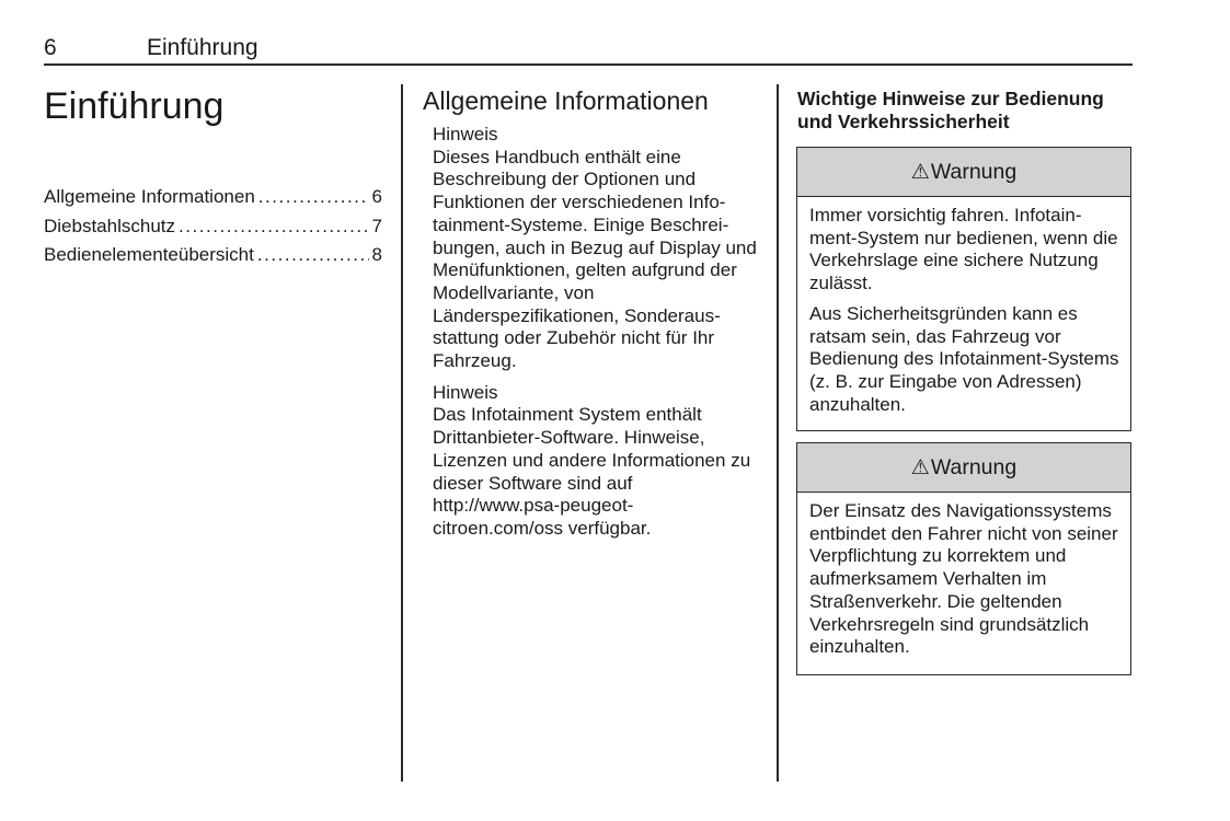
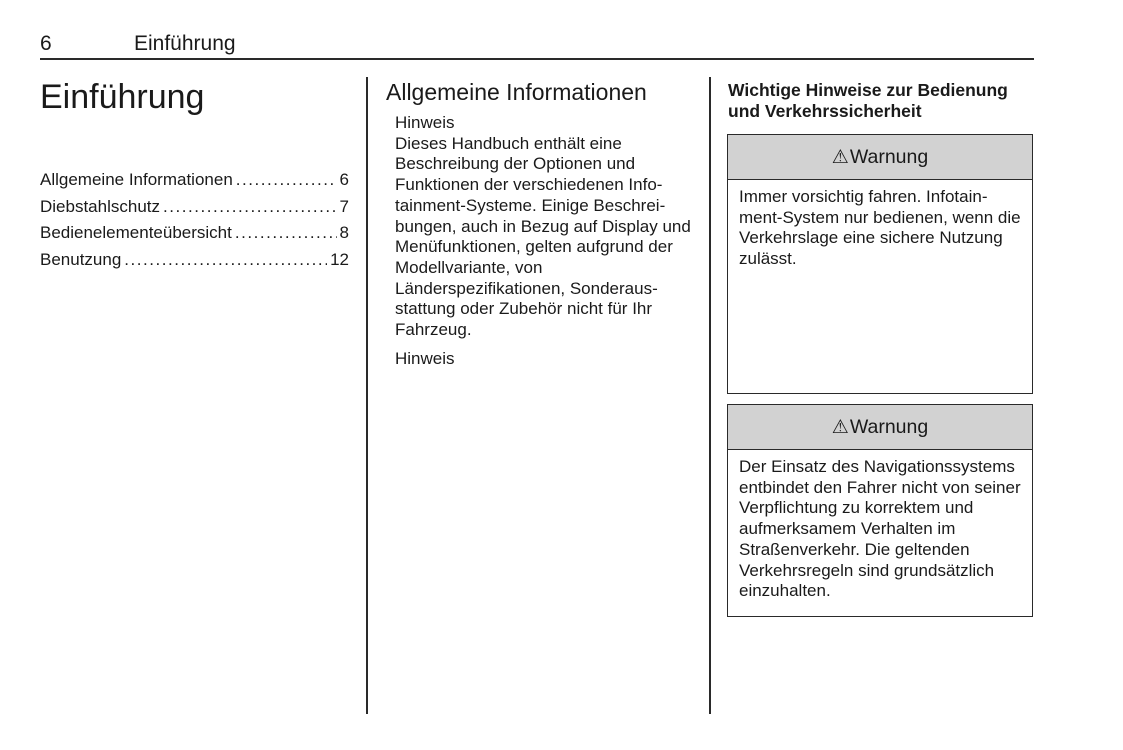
  6
  Einführung
  Einführung
  Allgemeine Informationen
  6
  Diebstahlschutz
  7
  Bedienelementeübersicht
  8
+ Benutzung
+ 12
  Allgemeine Informationen
  Hinweis
  Dieses Handbuch enthält eine Beschreibung der Optionen und Funktionen der verschiedenen Info­tainment-Systeme. Einige Beschrei­bungen, auch in Bezug auf Display und Menüfunktionen, gelten aufgrund der Modellvariante, von Länderspezifikationen, Sonderaus­stattung oder Zubehör nicht für Ihr Fahrzeug.
  Hinweis
- Das Infotainment System enthält Drittanbieter-Software. Hinweise, Lizenzen und andere Informationen zu dieser Software sind auf http://www.psa-peugeot-citroen.com/oss verfügbar.
  Wichtige Hinweise zur Bedienung und Verkehrssicherheit
  ⚠
  Warnung
  Immer vorsichtig fahren. Infotain­ment-System nur bedienen, wenn die Verkehrslage eine sichere Nutzung zulässt.
- Aus Sicherheitsgründen kann es ratsam sein, das Fahrzeug vor Bedienung des Infotainment-Systems (z. B. zur Eingabe von Adressen) anzuhalten.
  ⚠
  Warnung
  Der Einsatz des Navigationssys­tems entbindet den Fahrer nicht von seiner Verpflichtung zu korrektem und aufmerksamem Verhalten im Straßenverkehr. Die geltenden Verkehrsregeln sind grundsätzlich einzuhalten.
